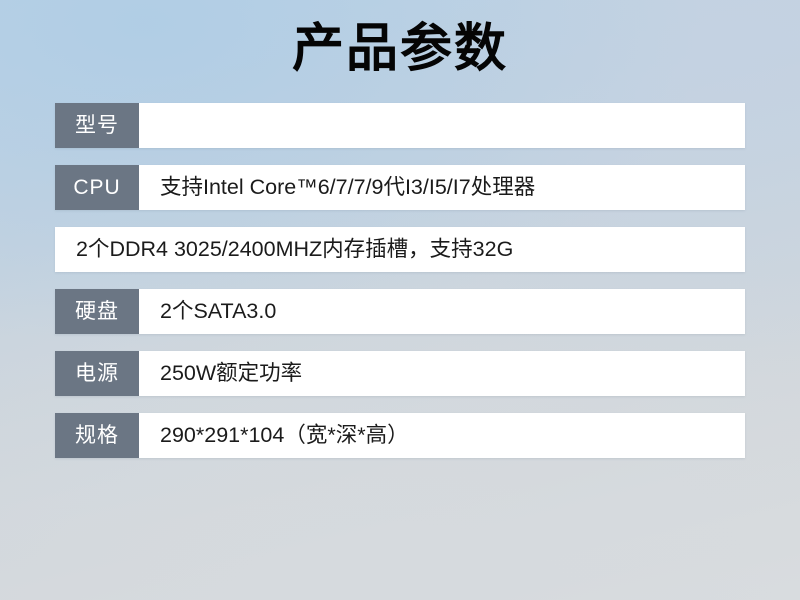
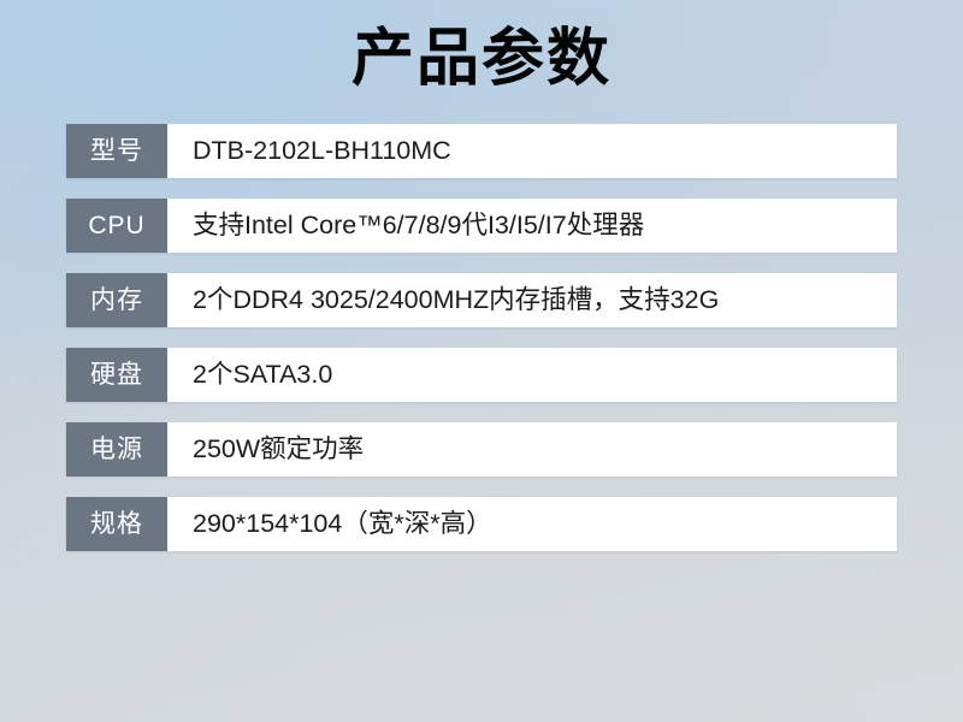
  产品参数
  型号
+ DTB-2102L-BH110MC
  CPU
- 支持Intel Core™6/7/7/9代I3/I5/I7处理器
+ 支持Intel Core™6/7/8/9代I3/I5/I7处理器
+ 内存
  2个DDR4 3025/2400MHZ内存插槽，支持32G
  硬盘
  2个SATA3.0
  电源
  250W额定功率
  规格
- 290*291*104（宽*深*高）
+ 290*154*104（宽*深*高）
